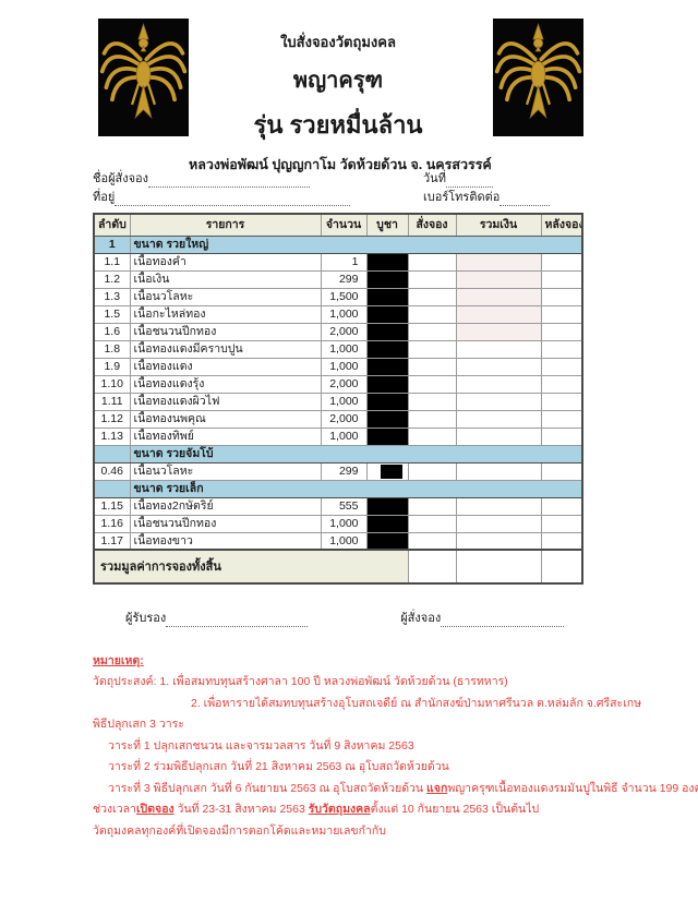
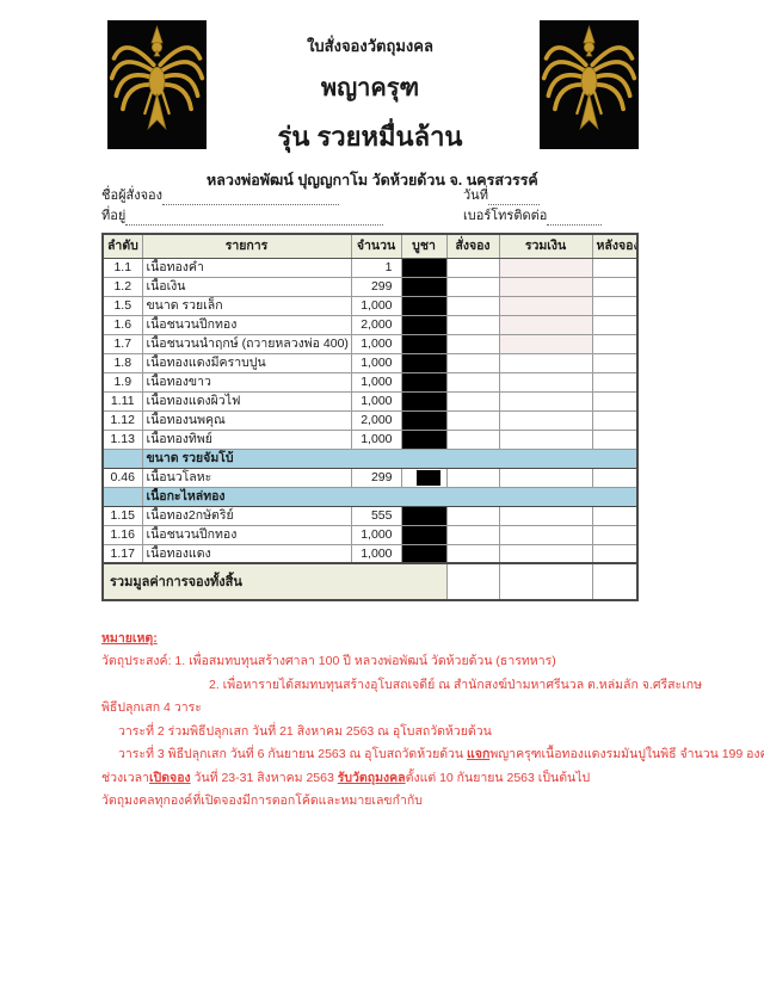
  ใบสั่งจองวัตถุมงคล
  พญาครุฑ
  รุ่น รวยหมื่นล้าน
  หลวงพ่อพัฒน์ ปุญญกาโม วัดห้วยด้วน จ. นครสวรรค์
  ชื่อผู้สั่งจอง
  วันที่
  ที่อยู่
  เบอร์โทรติดต่อ
  ลำดับ	รายการ	จำนวน	บูชา	สั่งจอง	รวมเงิน	หลังจอง
- 1	ขนาด รวยใหญ่
  1.1	เนื้อทองคำ	1
  1.2	เนื้อเงิน	299
- 1.3	เนื้อนวโลหะ	1,500
- 1.5	เนื้อกะไหล่ทอง	1,000
+ 1.5	ขนาด รวยเล็ก	1,000
  1.6	เนื้อชนวนปีกทอง	2,000
+ 1.7	เนื้อชนวนนำฤกษ์ (ถวายหลวงพ่อ 400)	1,000
  1.8	เนื้อทองแดงมีคราบปูน	1,000
- 1.9	เนื้อทองแดง	1,000
+ 1.9	เนื้อทองขาว	1,000
- 1.10	เนื้อทองแดงรุ้ง	2,000
  1.11	เนื้อทองแดงผิวไฟ	1,000
  1.12	เนื้อทองนพคุณ	2,000
  1.13	เนื้อทองทิพย์	1,000
  	ขนาด รวยจัมโบ้
  0.46	เนื้อนวโลหะ	299
- 	ขนาด รวยเล็ก
+ 	เนื้อกะไหล่ทอง
  1.15	เนื้อทอง2กษัตริย์	555
  1.16	เนื้อชนวนปีกทอง	1,000
- 1.17	เนื้อทองขาว	1,000
+ 1.17	เนื้อทองแดง	1,000
  รวมมูลค่าการจองทั้งสิ้น
- ผู้รับรอง
- ผู้สั่งจอง
  หมายเหตุ:
  วัตถุประสงค์: 1. เพื่อสมทบทุนสร้างศาลา 100 ปี หลวงพ่อพัฒน์ วัดห้วยด้วน (ธารทหาร)
  2. เพื่อหารายได้สมทบทุนสร้างอุโบสถเจดีย์ ณ สำนักสงฆ์ป่ามหาศรีนวล ต.หล่มลัก จ.ศรีสะเกษ
- พิธีปลุกเสก 3 วาระ
+ พิธีปลุกเสก 4 วาระ
- วาระที่ 1 ปลุกเสกชนวน และจารมวลสาร วันที่ 9 สิงหาคม 2563
  วาระที่ 2 ร่วมพิธีปลุกเสก วันที่ 21 สิงหาคม 2563 ณ อุโบสถวัดห้วยด้วน
  วาระที่ 3 พิธีปลุกเสก วันที่ 6 กันยายน 2563 ณ อุโบสถวัดห้วยด้วน แจกพญาครุฑเนื้อทองแดงรมมันปูในพิธี จำนวน 199 อง
  ช่วงเวลาเปิดจอง วันที่ 23-31 สิงหาคม 2563 รับวัตถุมงคลตั้งแต่ 10 กันยายน 2563 เป็นต้นไป
  วัตถุมงคลทุกองค์ที่เปิดจองมีการตอกโค้ดและหมายเลขกำกับ
